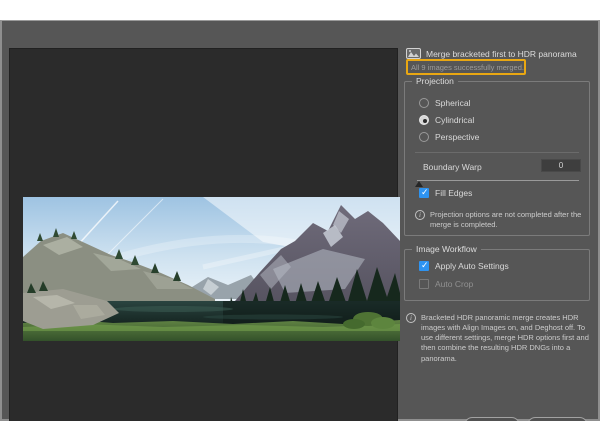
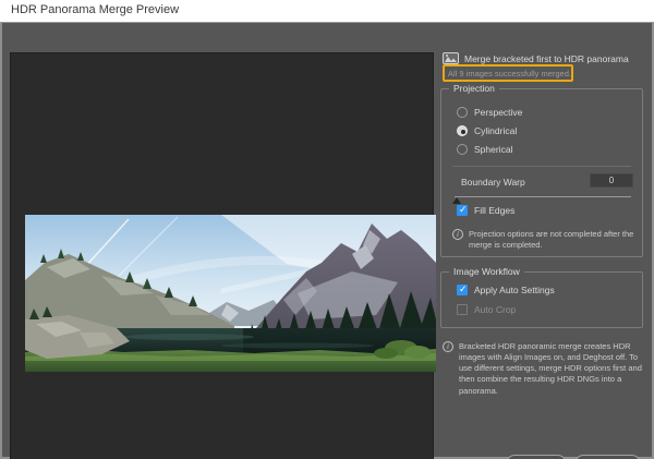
+ HDR Panorama Merge Preview
  Merge bracketed first to HDR panorama
  All 9 images successfully merged.
  Projection
- Spherical
+ Perspective
  Cylindrical
- Perspective
+ Spherical
  Boundary Warp
  0
  Fill Edges
  i
  Projection options are not completed after the merge is completed.
  Image Workflow
  Apply Auto Settings
  Auto Crop
  i
  Bracketed HDR panoramic merge creates HDR images with Align Images on, and Deghost off. To use different settings, merge HDR options first and then combine the resulting HDR DNGs into a panorama.
